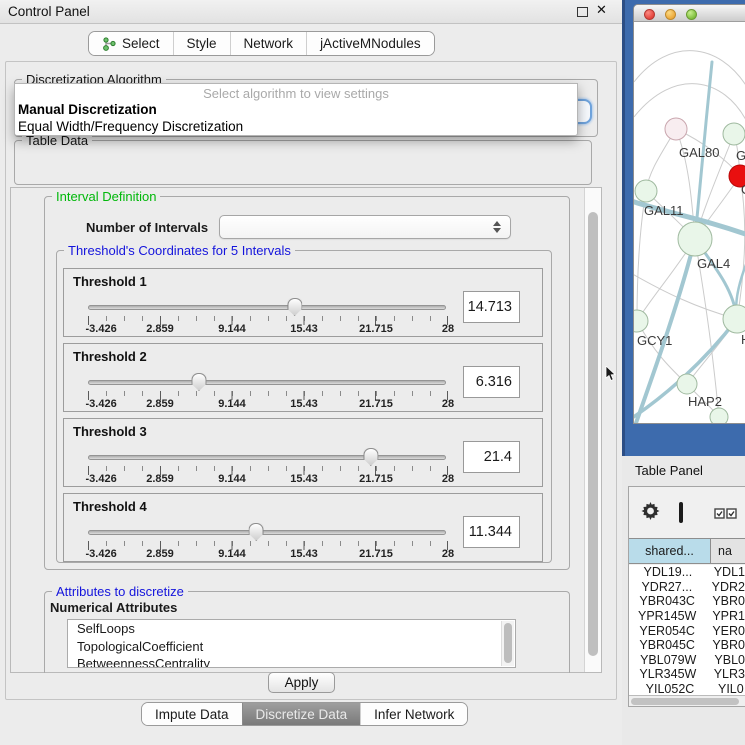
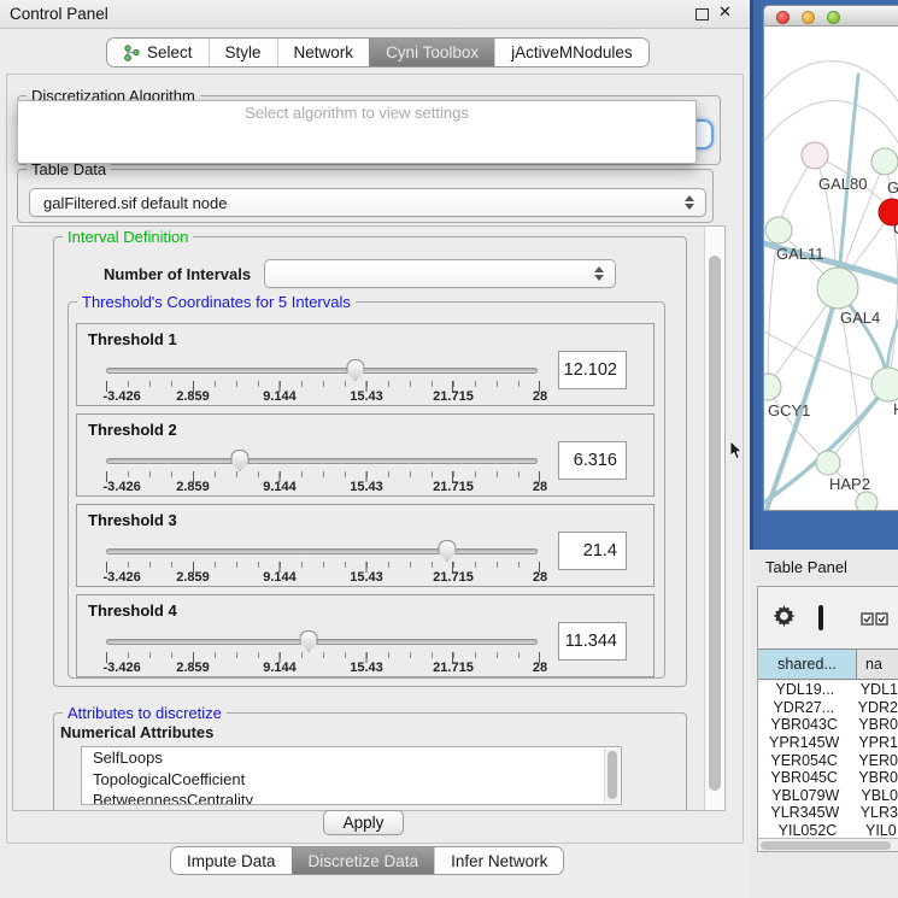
  Control Panel
  ✕
  Select
  Style
  Network
+ Cyni Toolbox
  jActiveMNodules
  Discretization Algorithm
  Select algorithm to view settings
- Manual Discretization
- Equal Width/Frequency Discretization
  Table Data
+ galFiltered.sif default node
  Interval Definition
  Number of Intervals
  Threshold's Coordinates for 5 Intervals
  Threshold 1
  -3.426
  2.859
  9.144
  15.43
  21.715
  28
- 14.713
+ 12.102
  Threshold 2
  -3.426
  2.859
  9.144
  15.43
  21.715
  28
  6.316
  Threshold 3
  -3.426
  2.859
  9.144
  15.43
  21.715
  28
  21.4
  Threshold 4
  -3.426
  2.859
  9.144
  15.43
  21.715
  28
  11.344
  Attributes to discretize
  Numerical Attributes
  SelfLoops
  TopologicalCoefficient
  BetweennessCentrality
  Apply
  Impute Data
  Discretize Data
  Infer Network
  GAL80
  GAL11
  GAL4
  GCY1
  HAP2
  Table Panel
  shared...
  na
  YDL19...
  YDL1
  YDR27...
  YDR2
  YBR043C
  YBR0
  YPR145W
  YPR1
  YER054C
  YER0
  YBR045C
  YBR0
  YBL079W
  YBL0
  YLR345W
  YLR3
  YIL052C
  YIL0
